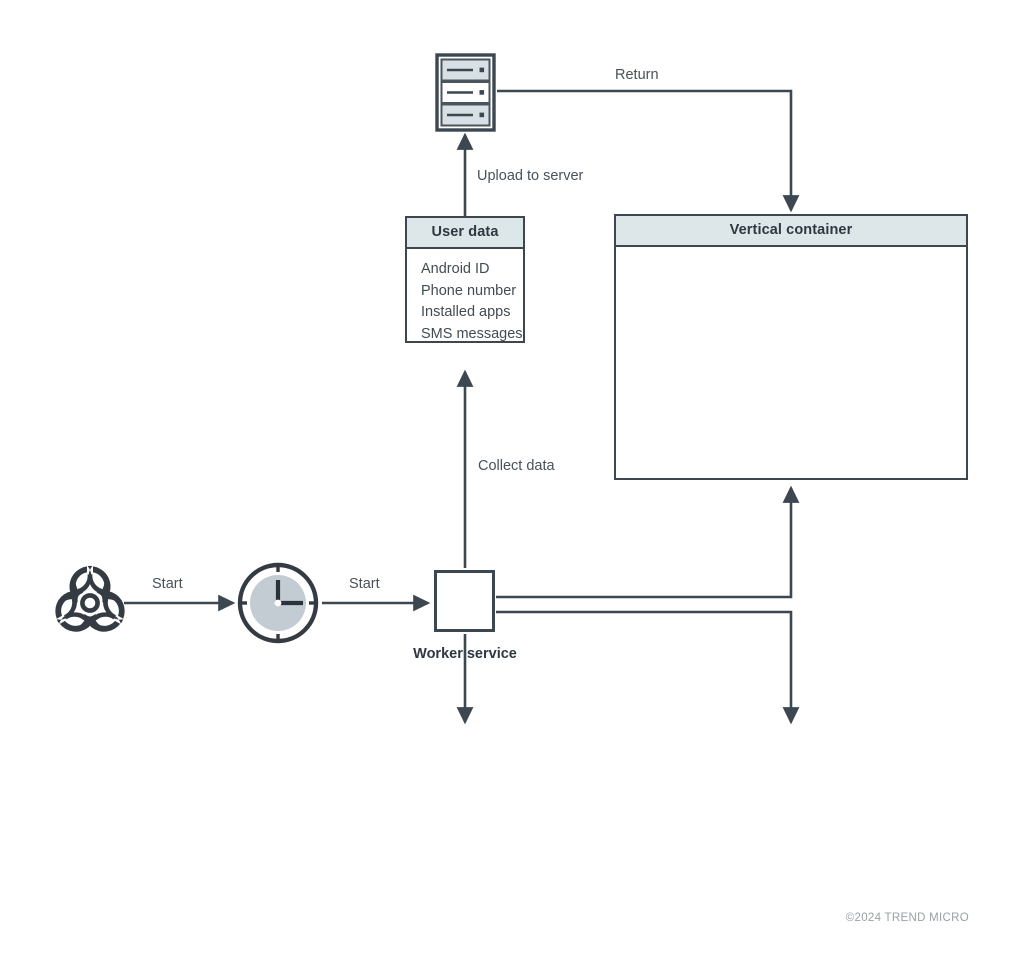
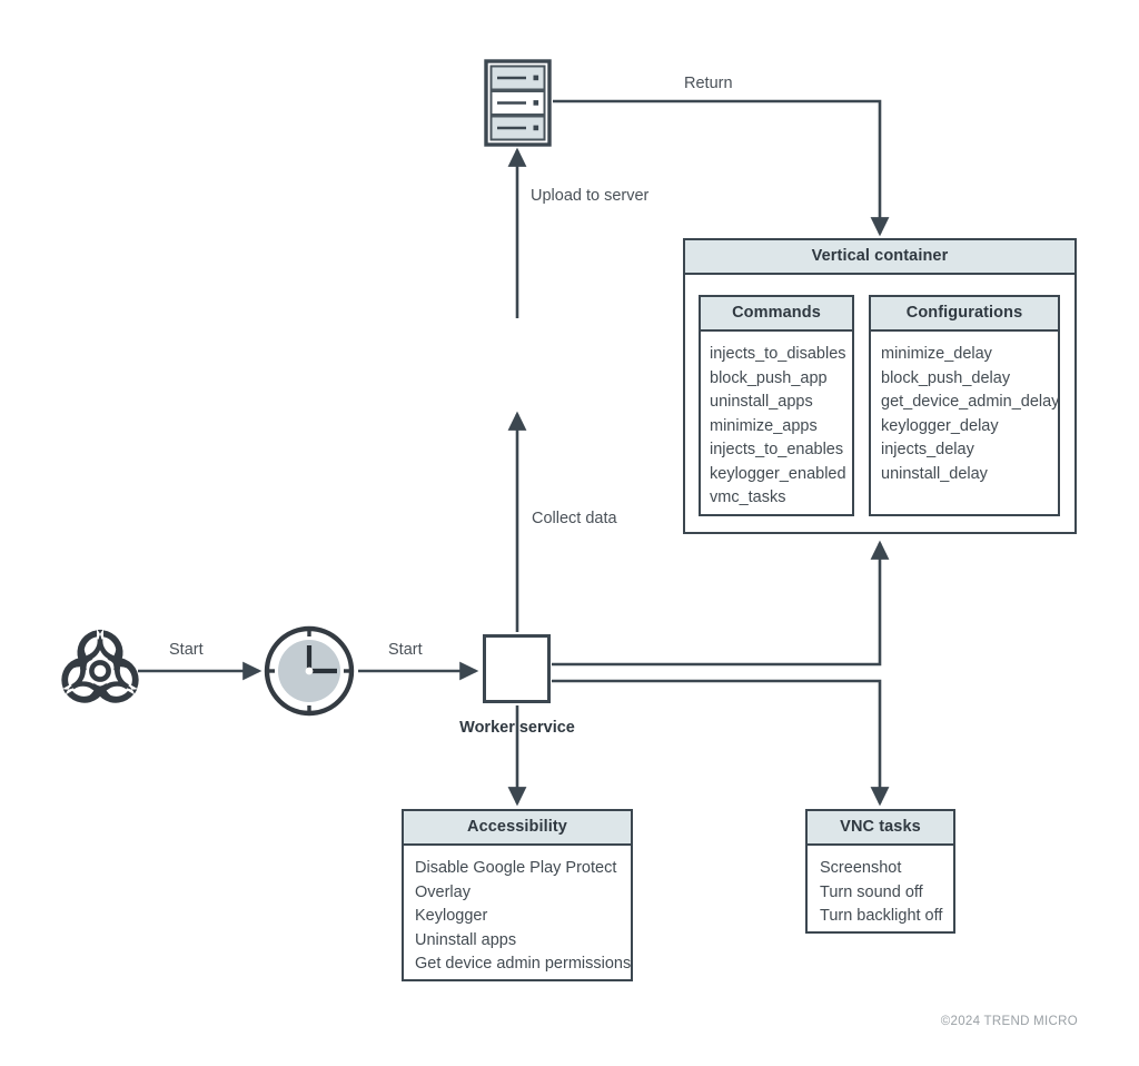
  Start
  Start
  Collect data
  Upload to server
  Return
  Worker service
- User data
- Android ID
- Phone number
- Installed apps
- SMS messages
  Vertical container
+ Commands
+ injects_to_disables
+ block_push_app
+ uninstall_apps
+ minimize_apps
+ injects_to_enables
+ keylogger_enabled
+ vmc_tasks
+ Configurations
+ minimize_delay
+ block_push_delay
+ get_device_admin_delay
+ keylogger_delay
+ injects_delay
+ uninstall_delay
+ Accessibility
+ Disable Google Play Protect
+ Overlay
+ Keylogger
+ Uninstall apps
+ Get device admin permissions
+ VNC tasks
+ Screenshot
+ Turn sound off
+ Turn backlight off
  ©2024 TREND MICRO
